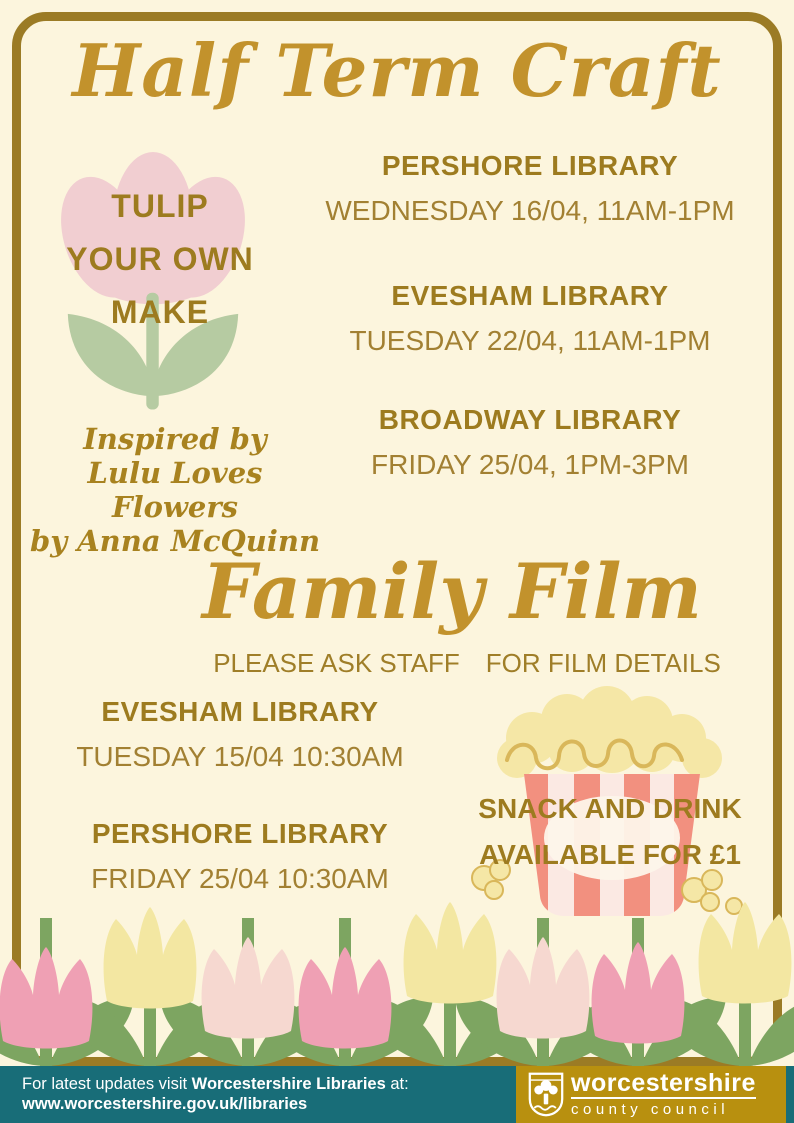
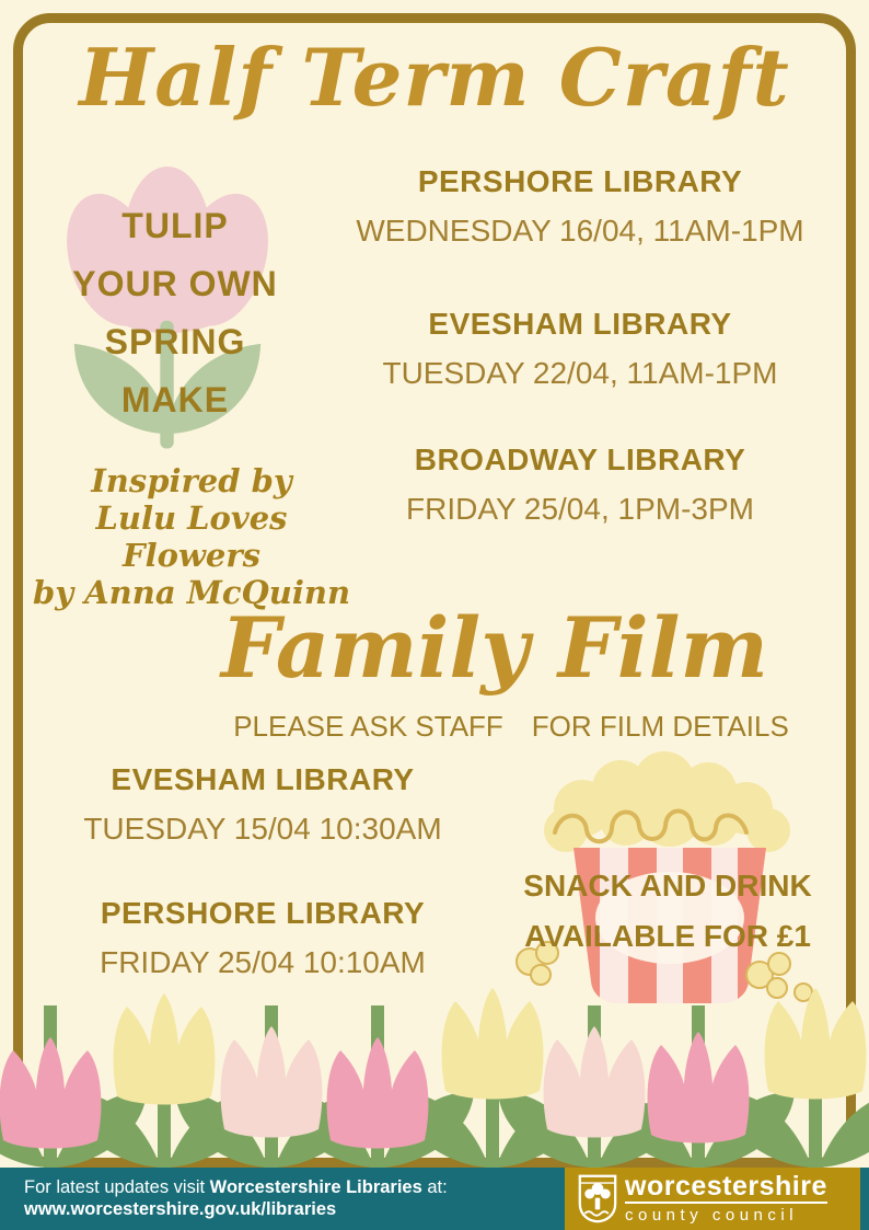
  Half Term Craft
  TULIP
  YOUR OWN
+ SPRING
  MAKE
  PERSHORE LIBRARY
  WEDNESDAY 16/04, 11AM-1PM
  EVESHAM LIBRARY
  TUESDAY 22/04, 11AM-1PM
  BROADWAY LIBRARY
  FRIDAY 25/04, 1PM-3PM
  Inspired by
  Lulu Loves Flowers
  by Anna McQuinn
  Family Film
  PLEASE ASK STAFF FOR FILM DETAILS
  EVESHAM LIBRARY
  TUESDAY 15/04 10:30AM
  PERSHORE LIBRARY
- FRIDAY 25/04 10:30AM
+ FRIDAY 25/04 10:10AM
  SNACK AND DRINK
  AVAILABLE FOR £1
  For latest updates visit Worcestershire Libraries at:
  www.worcestershire.gov.uk/libraries
  worcestershire
  county council
